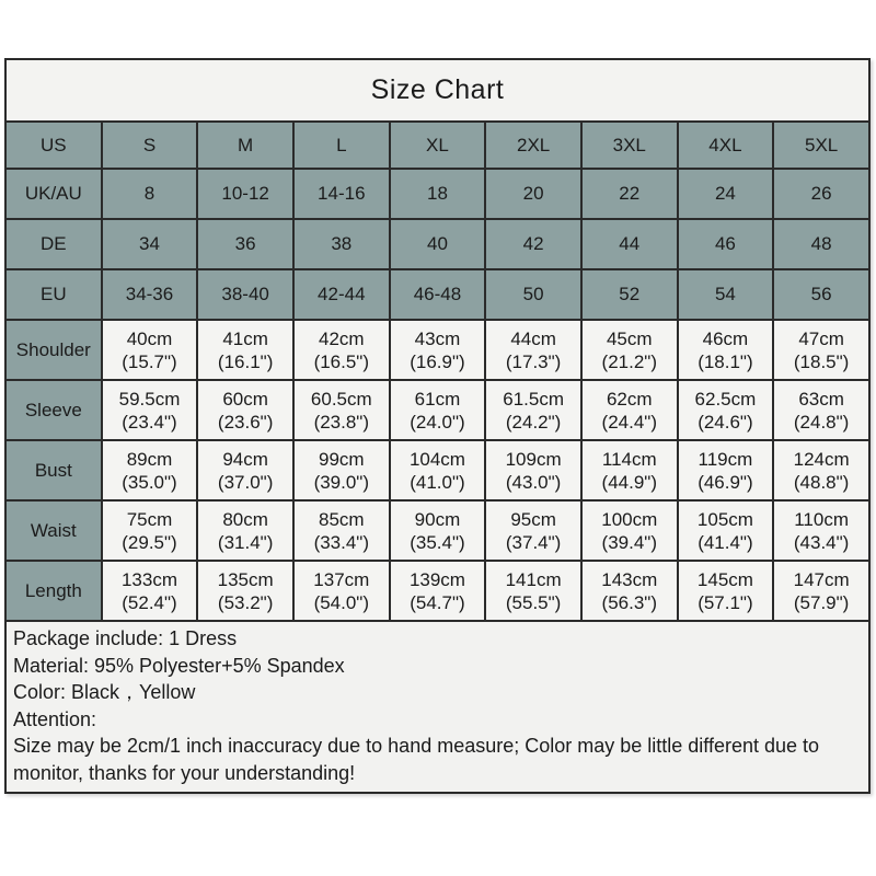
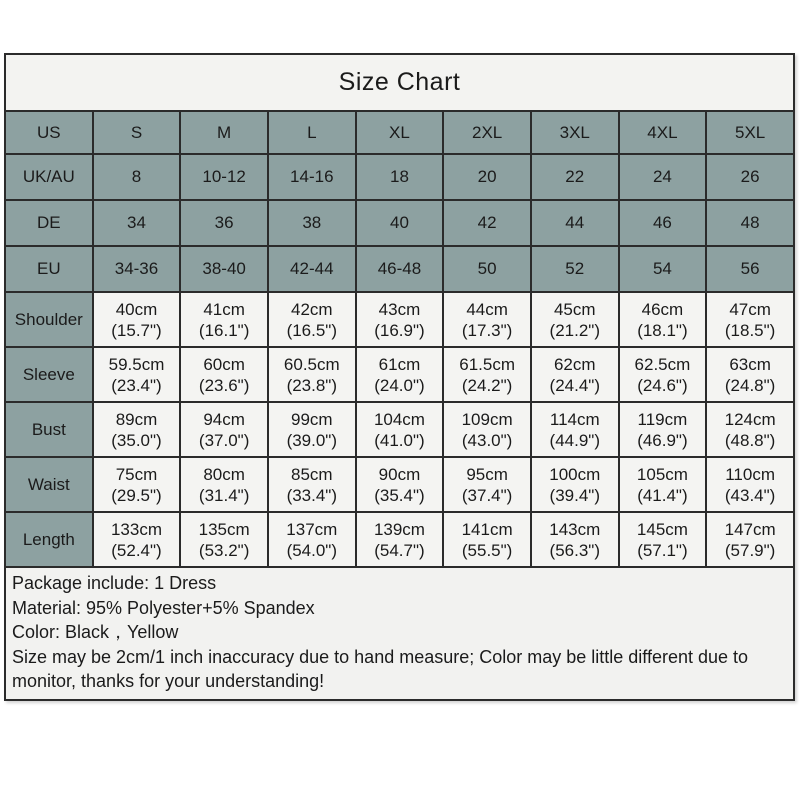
  Size Chart
  US	S	M	L	XL	2XL	3XL	4XL	5XL
  UK/AU	8	10-12	14-16	18	20	22	24	26
  DE	34	36	38	40	42	44	46	48
  EU	34-36	38-40	42-44	46-48	50	52	54	56
  Shoulder	40cm(15.7")	41cm(16.1")	42cm(16.5")	43cm(16.9")	44cm(17.3")	45cm(21.2")	46cm(18.1")	47cm(18.5")
  Sleeve	59.5cm(23.4")	60cm(23.6")	60.5cm(23.8")	61cm(24.0")	61.5cm(24.2")	62cm(24.4")	62.5cm(24.6")	63cm(24.8")
  Bust	89cm(35.0")	94cm(37.0")	99cm(39.0")	104cm(41.0")	109cm(43.0")	114cm(44.9")	119cm(46.9")	124cm(48.8")
  Waist	75cm(29.5")	80cm(31.4")	85cm(33.4")	90cm(35.4")	95cm(37.4")	100cm(39.4")	105cm(41.4")	110cm(43.4")
  Length	133cm(52.4")	135cm(53.2")	137cm(54.0")	139cm(54.7")	141cm(55.5")	143cm(56.3")	145cm(57.1")	147cm(57.9")
  Package include: 1 Dress
  Material: 95% Polyester+5% Spandex
  Color: Black，Yellow
- Attention:
  Size may be 2cm/1 inch inaccuracy due to hand measure; Color may be little different due to monitor, thanks for your understanding!
